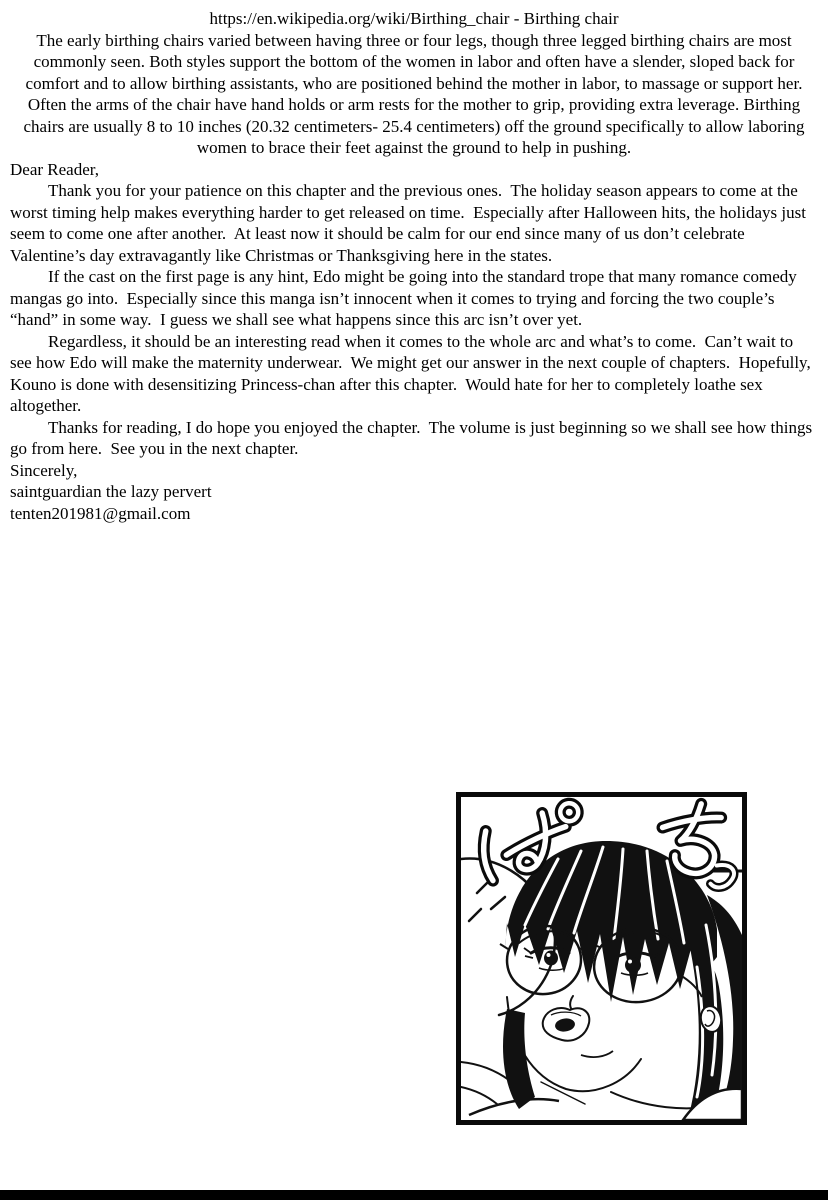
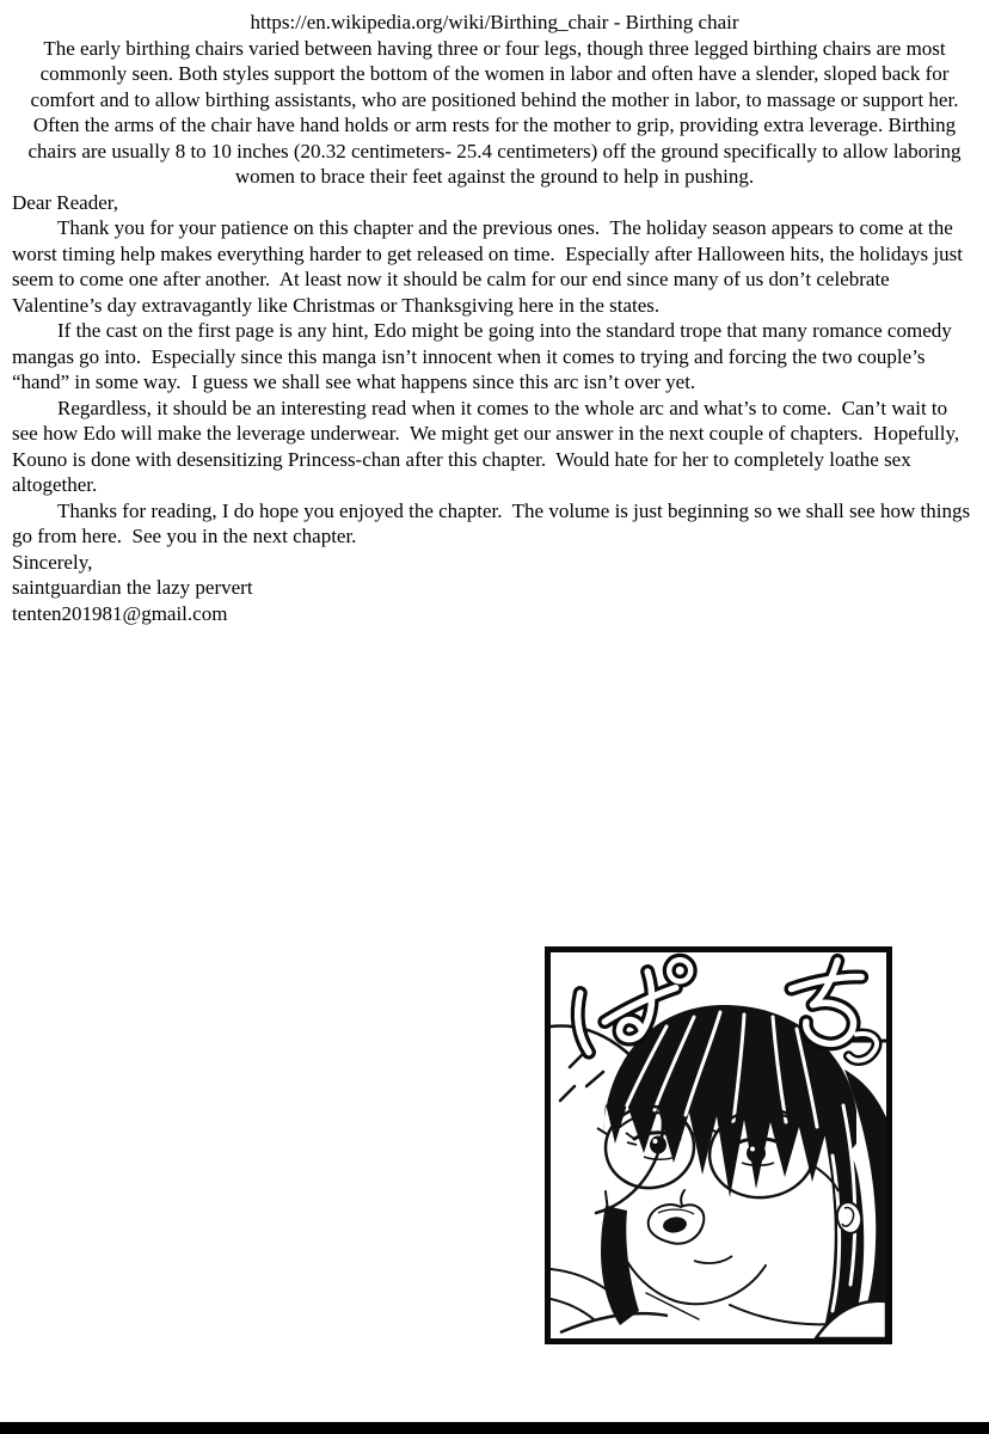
  https://en.wikipedia.org/wiki/Birthing_chair - Birthing chair
  The early birthing chairs varied between having three or four legs, though three legged birthing chairs are most commonly seen. Both styles support the bottom of the women in labor and often have a slender, sloped back for comfort and to allow birthing assistants, who are positioned behind the mother in labor, to massage or support her. Often the arms of the chair have hand holds or arm rests for the mother to grip, providing extra leverage. Birthing chairs are usually 8 to 10 inches (20.32 centimeters- 25.4 centimeters) off the ground specifically to allow laboring women to brace their feet against the ground to help in pushing.
  Dear Reader,
  Thank you for your patience on this chapter and the previous ones. The holiday season appears to come at the worst timing help makes everything harder to get released on time. Especially after Halloween hits, the holidays just seem to come one after another. At least now it should be calm for our end since many of us don’t celebrate Valentine’s day extravagantly like Christmas or Thanksgiving here in the states.
  If the cast on the first page is any hint, Edo might be going into the standard trope that many romance comedy mangas go into. Especially since this manga isn’t innocent when it comes to trying and forcing the two couple’s “hand” in some way. I guess we shall see what happens since this arc isn’t over yet.
- Regardless, it should be an interesting read when it comes to the whole arc and what’s to come. Can’t wait to see how Edo will make the maternity underwear. We might get our answer in the next couple of chapters. Hopefully, Kouno is done with desensitizing Princess-chan after this chapter. Would hate for her to completely loathe sex altogether.
+ Regardless, it should be an interesting read when it comes to the whole arc and what’s to come. Can’t wait to see how Edo will make the leverage underwear. We might get our answer in the next couple of chapters. Hopefully, Kouno is done with desensitizing Princess-chan after this chapter. Would hate for her to completely loathe sex altogether.
  Thanks for reading, I do hope you enjoyed the chapter. The volume is just beginning so we shall see how things go from here. See you in the next chapter.
  Sincerely,
  saintguardian the lazy pervert
  tenten201981@gmail.com
